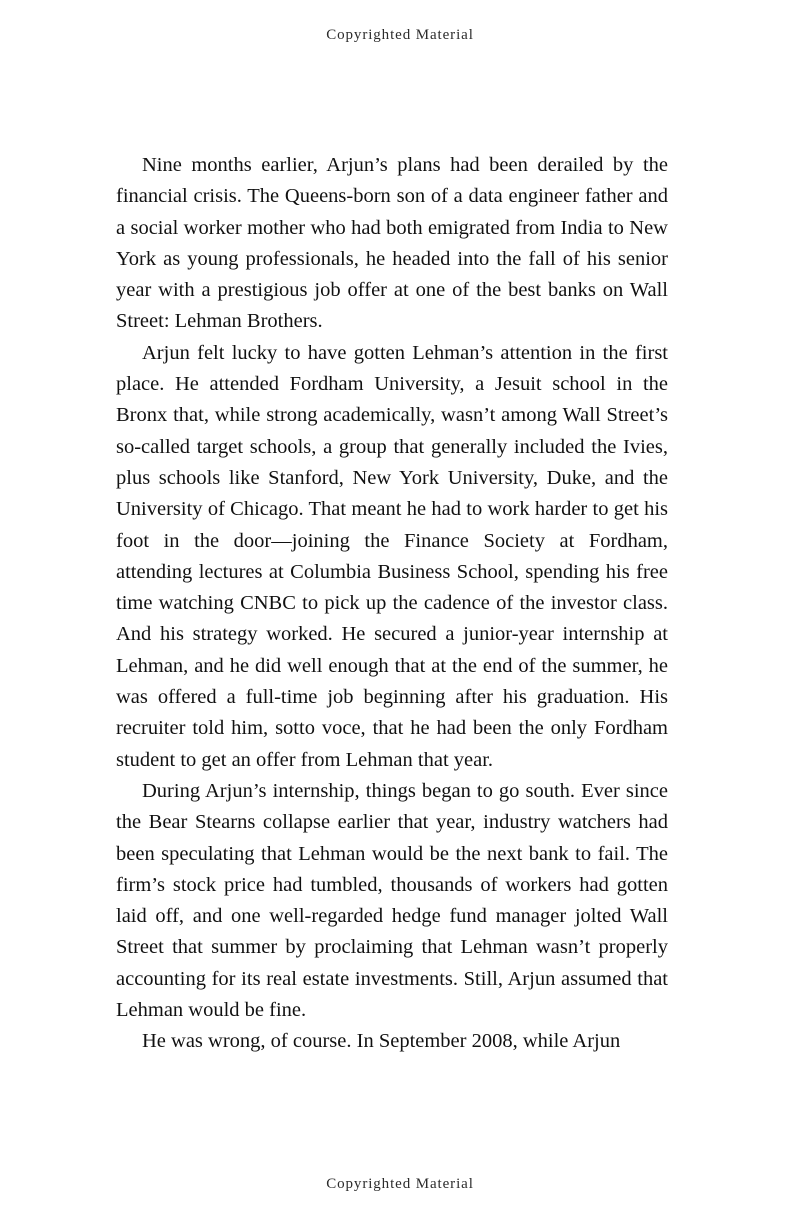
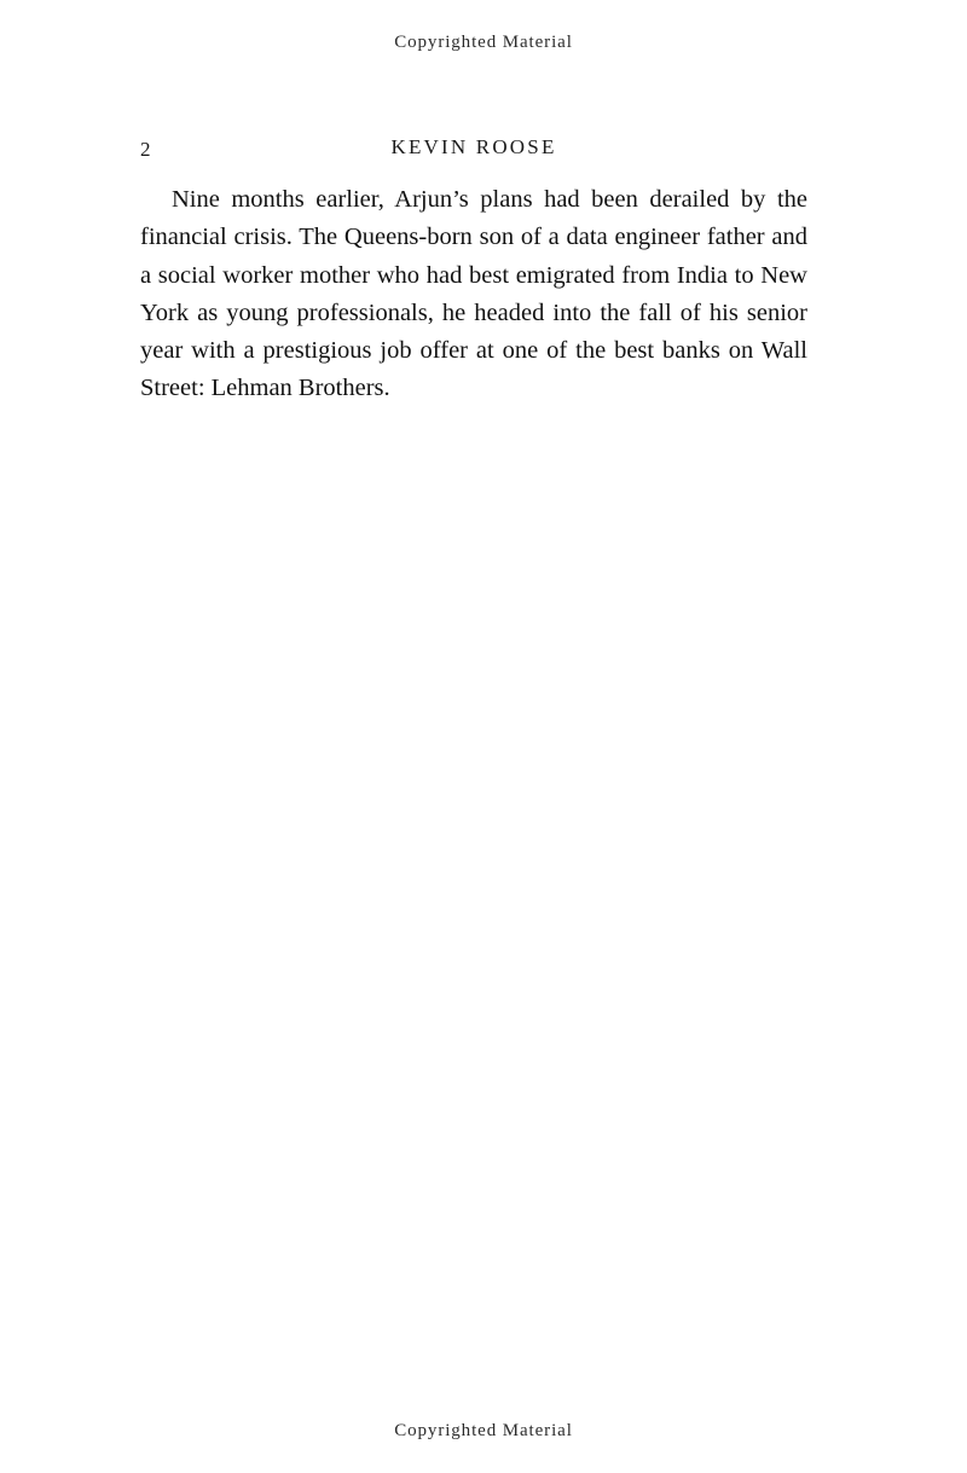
  Copyrighted Material
+ 2
+ KEVIN ROOSE
- Nine months earlier, Arjun’s plans had been derailed by the financial crisis. The Queens-born son of a data engineer father and a social worker mother who had both emigrated from In­dia to New York as young professionals, he headed into the fall of his senior year with a prestigious job offer at one of the best banks on Wall Street: Lehman Brothers.
+ Nine months earlier, Arjun’s plans had been derailed by the financial crisis. The Queens-born son of a data engineer father and a social worker mother who had best emigrated from In­dia to New York as young professionals, he headed into the fall of his senior year with a prestigious job offer at one of the best banks on Wall Street: Lehman Brothers.
- Arjun felt lucky to have gotten Lehman’s attention in the first place. He attended Fordham University, a Jesuit school in the Bronx that, while strong academically, wasn’t among Wall Street’s so-called target schools, a group that generally in­cluded the Ivies, plus schools like Stanford, New York Univer­sity, Duke, and the University of Chicago. That meant he had to work harder to get his foot in the door—joining the Finance Society at Fordham, attending lectures at Columbia Business School, spending his free time watching CNBC to pick up the cadence of the investor class. And his strategy worked. He secured a junior-year internship at Lehman, and he did well enough that at the end of the summer, he was offered a full-time job beginning after his graduation. His recruiter told him, sotto voce, that he had been the only Fordham student to get an offer from Lehman that year.
- During Arjun’s internship, things began to go south. Ever since the Bear Stearns collapse earlier that year, industry watch­ers had been speculating that Lehman would be the next bank to fail. The firm’s stock price had tumbled, thousands of work­ers had gotten laid off, and one well-regarded hedge fund man­ager jolted Wall Street that summer by proclaiming that Lehman wasn’t properly accounting for its real estate invest­ments. Still, Arjun assumed that Lehman would be fine.
- He was wrong, of course. In September 2008, while Arjun
  Copyrighted Material
